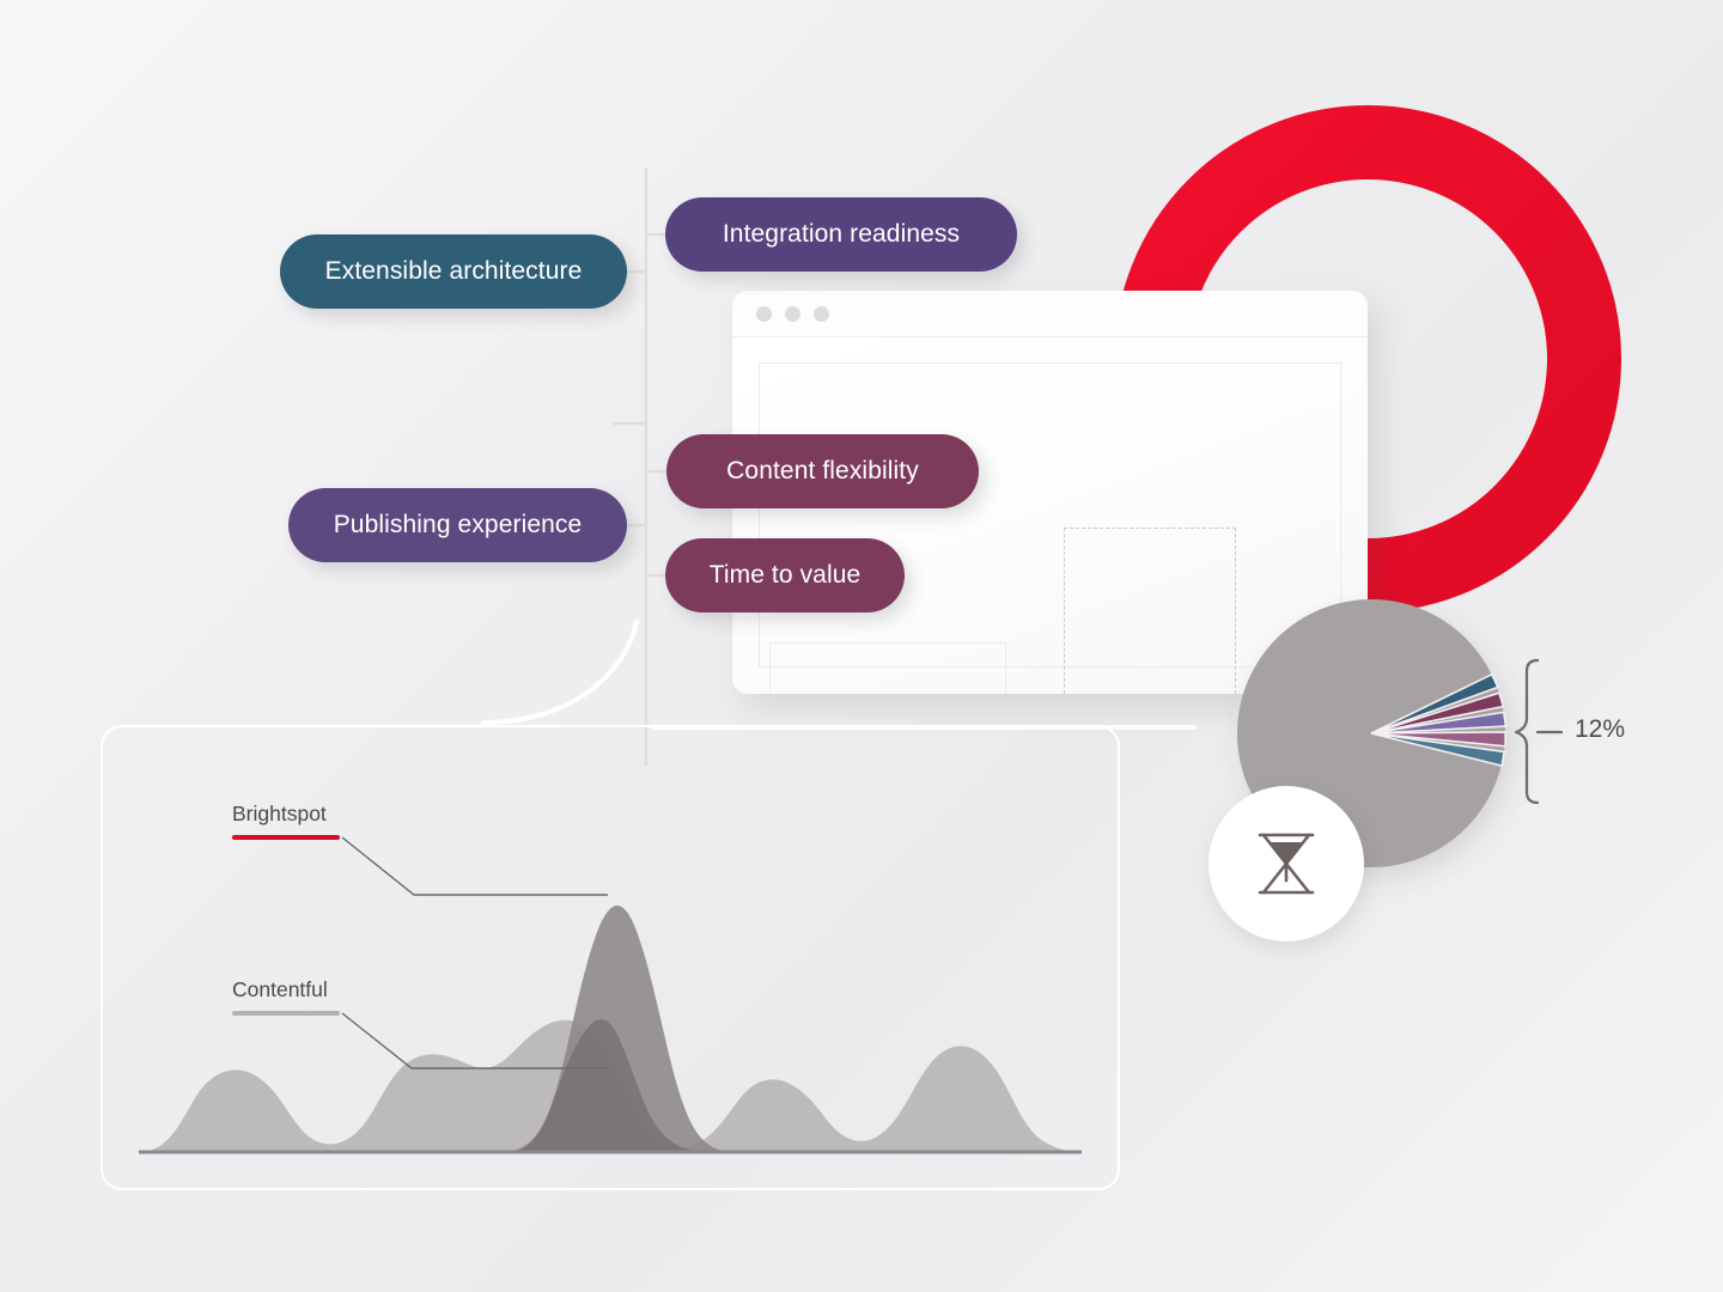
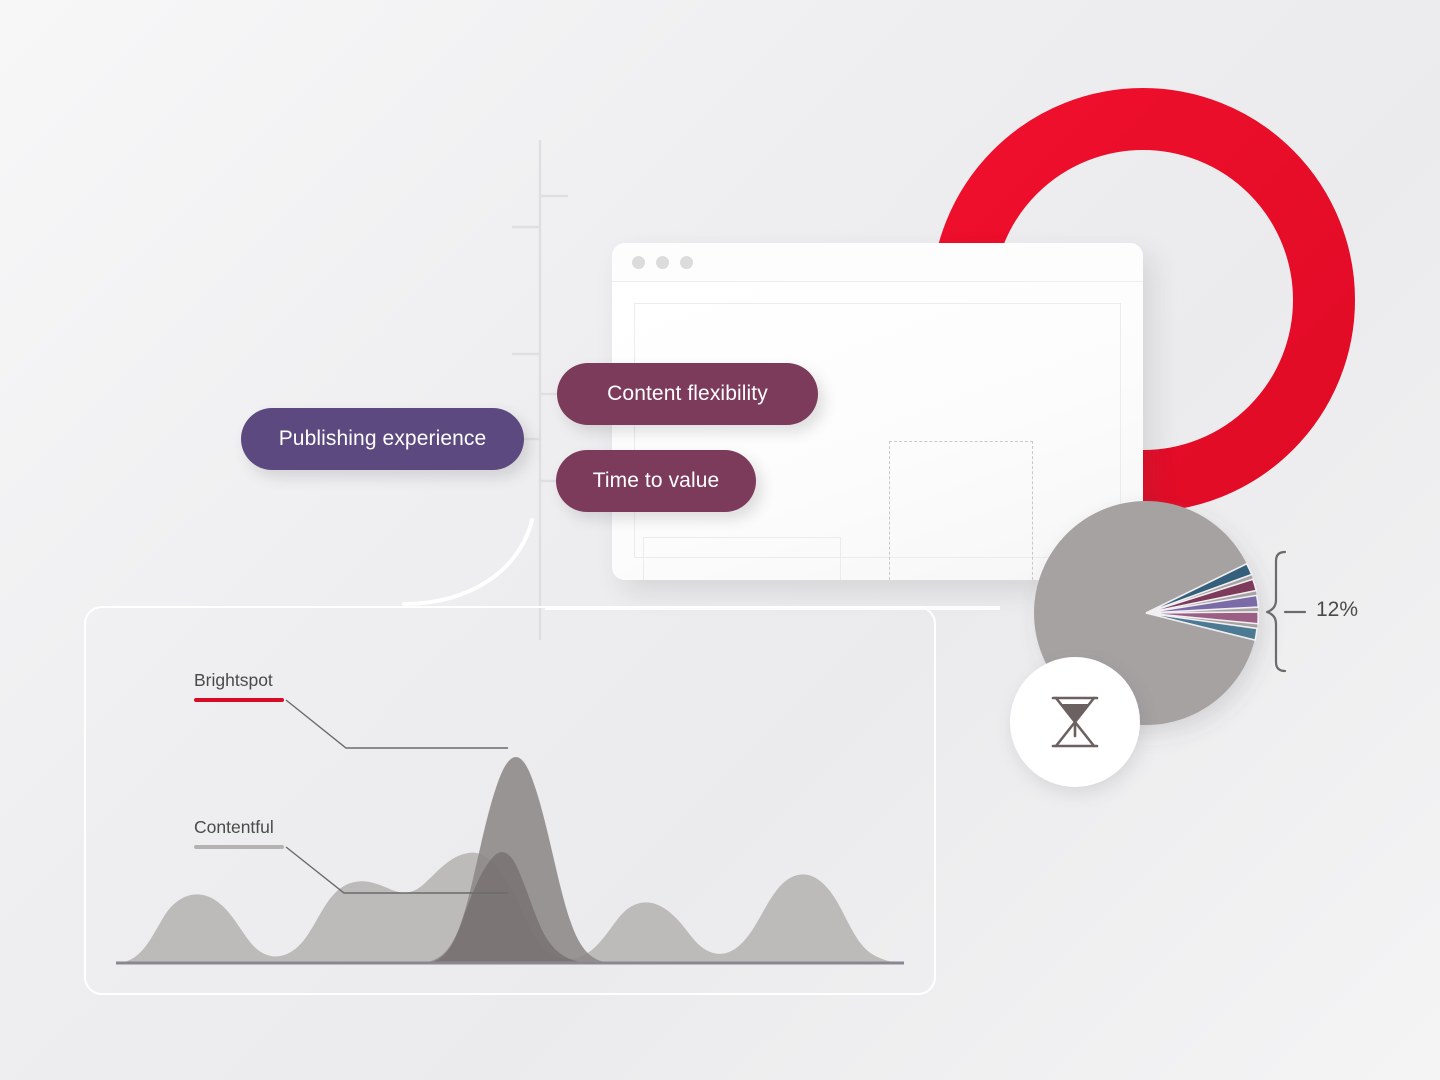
- Extensible architecture
- Integration readiness
  Content flexibility
  Publishing experience
  Time to value
  12%
  Brightspot
  Contentful
